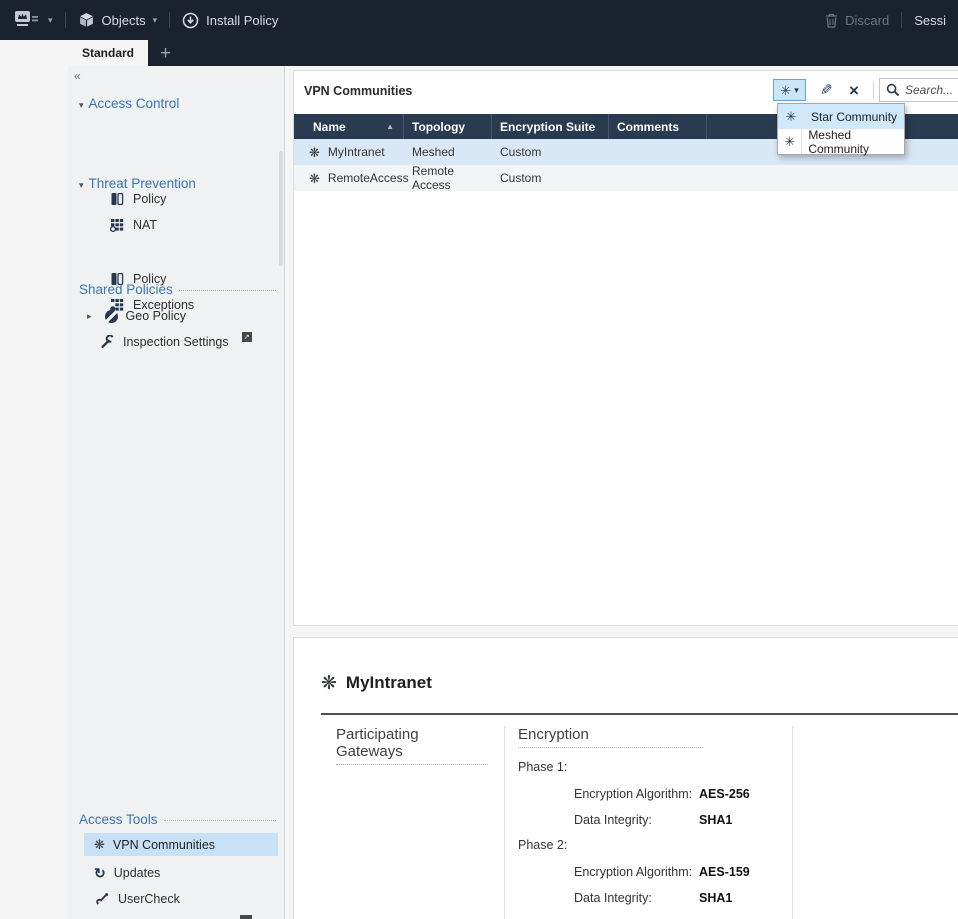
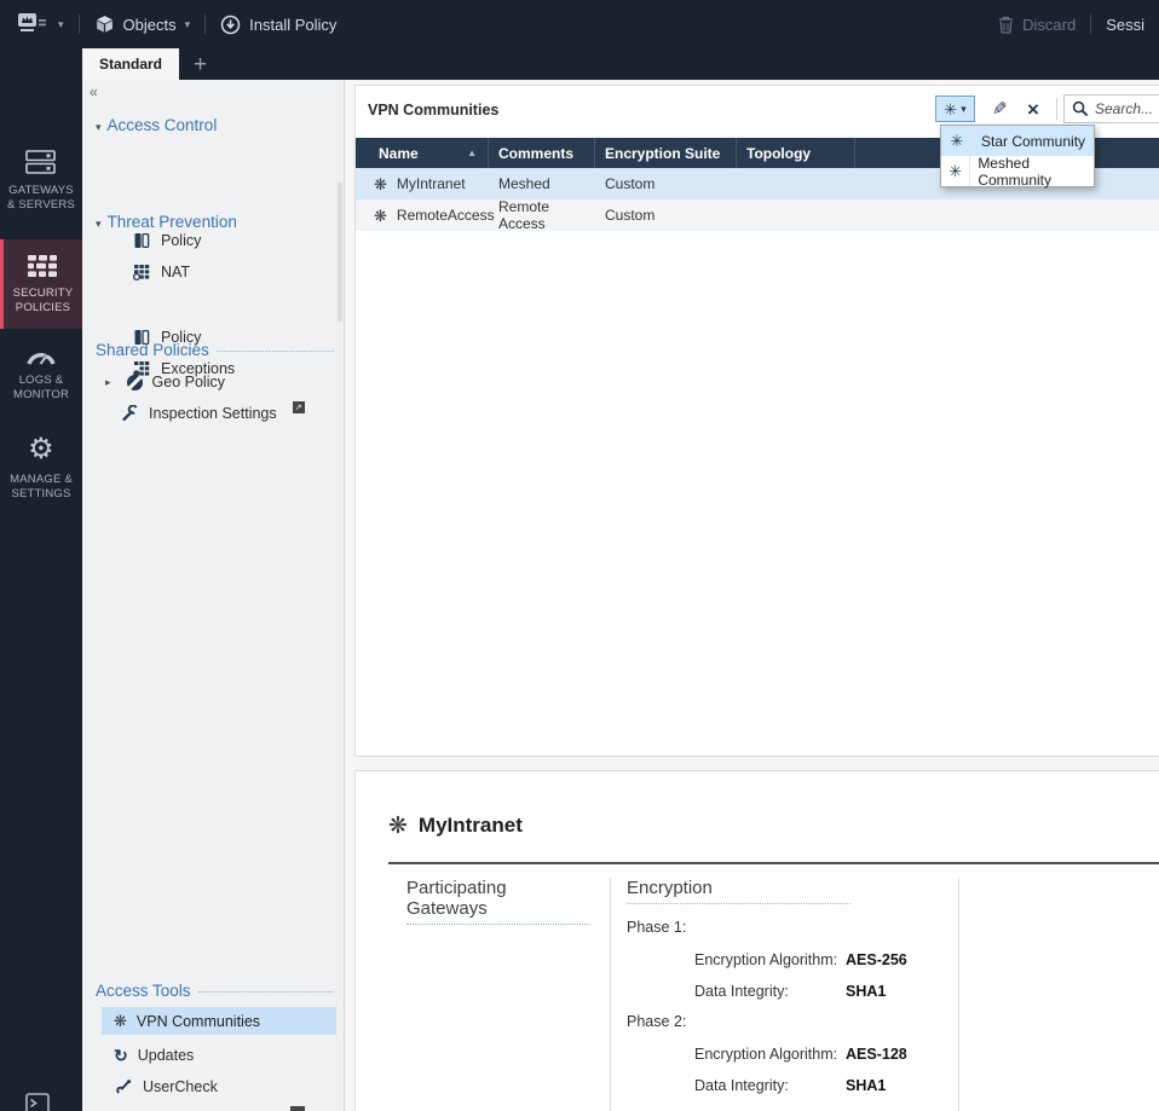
  ▾
  Objects
  ▾
  Install Policy
  Discard
  Sessi
  Standard
  +
+ GATEWAYS
+ & SERVERS
+ SECURITY
+ POLICIES
+ LOGS &
+ MONITOR
+ ⚙
+ MANAGE &
+ SETTINGS
  «
  ▾
  Access Control
  Policy
  NAT
  ▾
  Threat Prevention
  Policy
  Exceptions
  Shared Policies
  ▸
  Geo Policy
  Inspection Settings
  Access Tools
  ❋
  VPN Communities
  ↻
  Updates
  UserCheck
  VPN Communities
  ✳
  ▾
  ×
  Search...
  Name
  ▲
- Topology
+ Comments
  Encryption Suite
- Comments
+ Topology
  ❋
  MyIntranet
  Meshed
  Custom
  ❋
  RemoteAccess
  Remote Access
  Custom
  ✳
  Star Community
  ✳
  Meshed Community
  ❋
  MyIntranet
  Participating Gateways
  Encryption
  Phase 1:
  Encryption Algorithm:
  AES-256
  Data Integrity:
  SHA1
  Phase 2:
  Encryption Algorithm:
- AES-159
+ AES-128
  Data Integrity:
  SHA1
